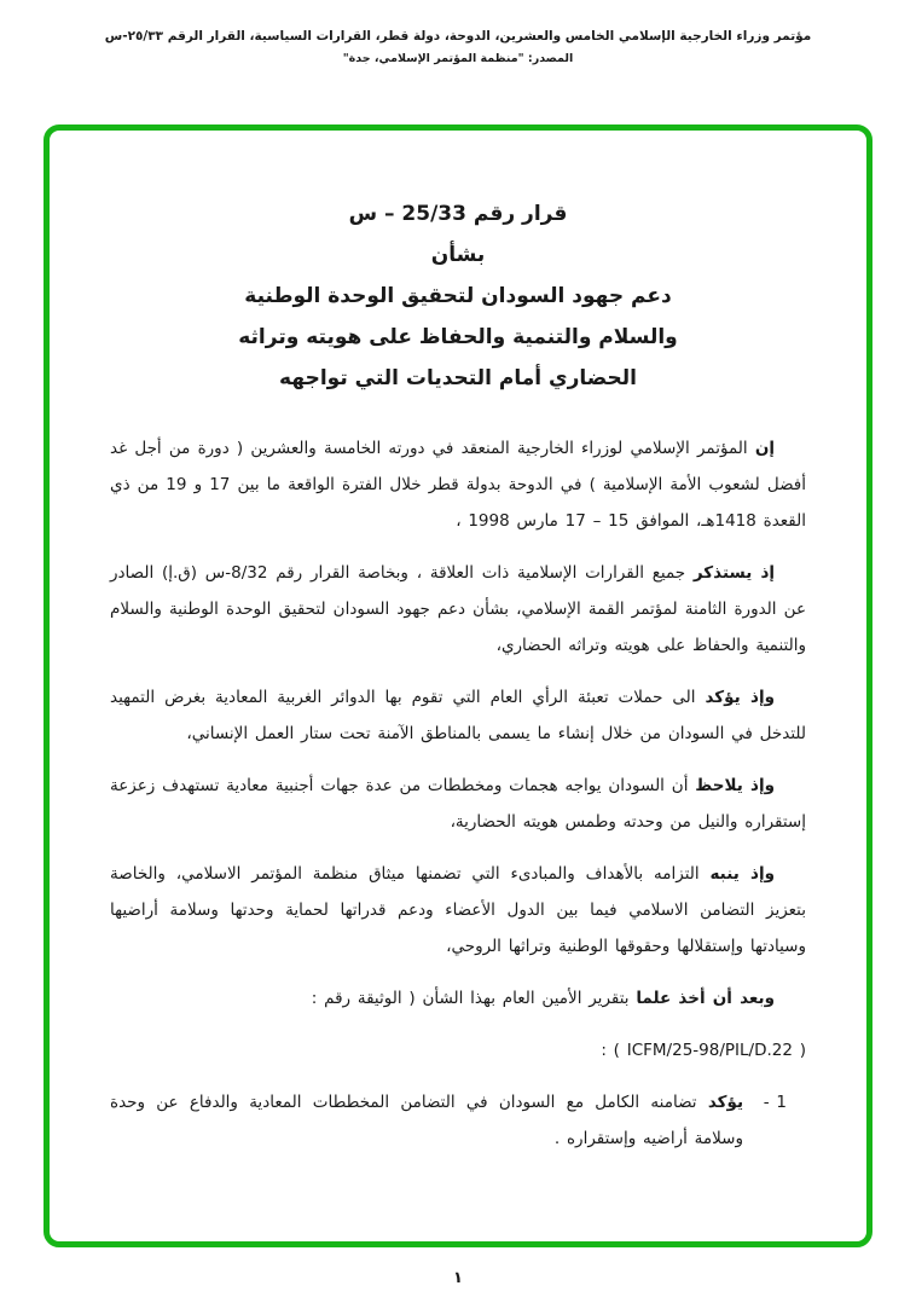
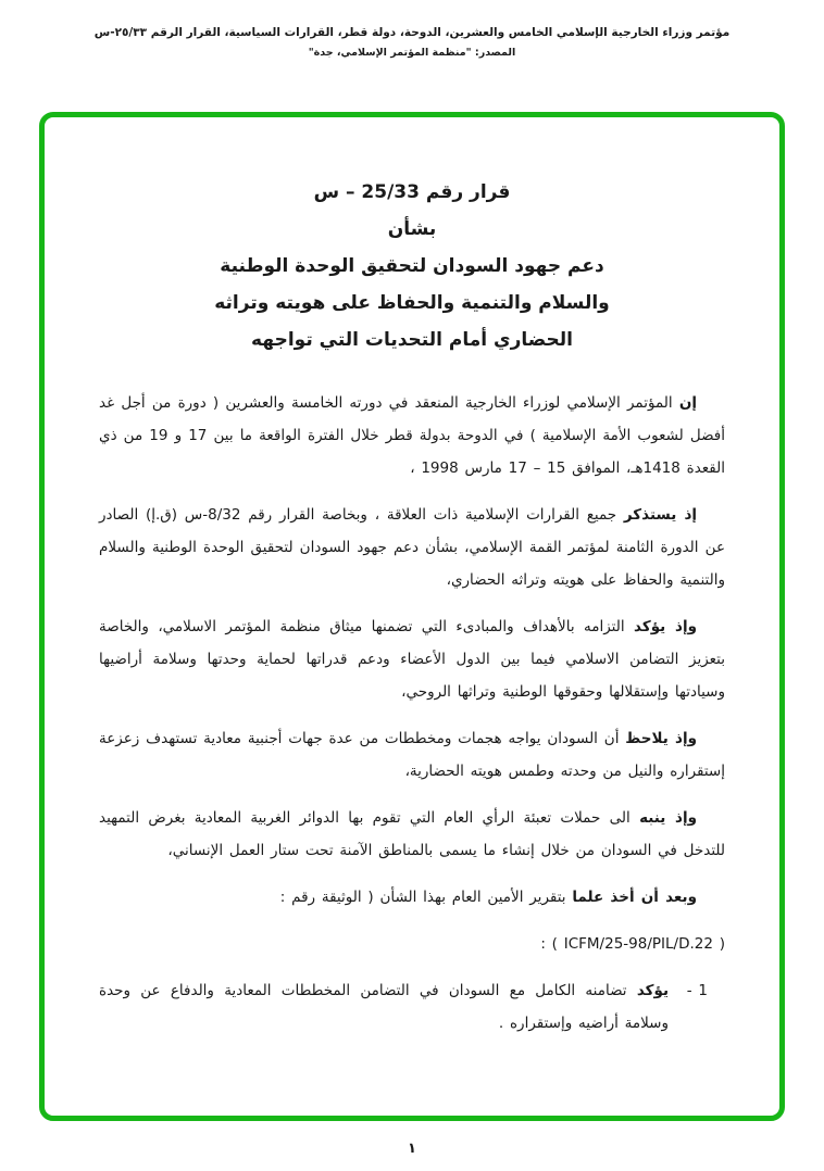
  مؤتمر وزراء الخارجية الإسلامي الخامس والعشرين، الدوحة، دولة قطر، القرارات السياسية، القرار الرقم ٢٥/٣٣-س
  المصدر: "منظمة المؤتمر الإسلامي، جدة"
  قرار رقم 25/33 – س
  بشأن
  دعم جهود السودان لتحقيق الوحدة الوطنية
  والسلام والتنمية والحفاظ على هويته وتراثه
  الحضاري أمام التحديات التي تواجهه
  إن المؤتمر الإسلامي لوزراء الخارجية المنعقد في دورته الخامسة والعشرين ( دورة من أجل غد أفضل لشعوب الأمة الإسلامية ) في الدوحة بدولة قطر خلال الفترة الواقعة ما بين 17 و 19 من ذي القعدة 1418هـ، الموافق 15 – 17 مارس 1998 ،
  إذ يستذكر جميع القرارات الإسلامية ذات العلاقة ، وبخاصة القرار رقم 8/32-س (ق.إ) الصادر عن الدورة الثامنة لمؤتمر القمة الإسلامي، بشأن دعم جهود السودان لتحقيق الوحدة الوطنية والسلام والتنمية والحفاظ على هويته وتراثه الحضاري،
- وإذ يؤكد الى حملات تعبئة الرأي العام التي تقوم بها الدوائر الغربية المعادية بغرض التمهيد للتدخل في السودان من خلال إنشاء ما يسمى بالمناطق الآمنة تحت ستار العمل الإنساني،
+ وإذ يؤكد التزامه بالأهداف والمبادىء التي تضمنها ميثاق منظمة المؤتمر الاسلامي، والخاصة بتعزيز التضامن الاسلامي فيما بين الدول الأعضاء ودعم قدراتها لحماية وحدتها وسلامة أراضيها وسيادتها وإستقلالها وحقوقها الوطنية وتراثها الروحي،
  وإذ يلاحظ أن السودان يواجه هجمات ومخططات من عدة جهات أجنبية معادية تستهدف زعزعة إستقراره والنيل من وحدته وطمس هويته الحضارية،
- وإذ ينبه التزامه بالأهداف والمبادىء التي تضمنها ميثاق منظمة المؤتمر الاسلامي، والخاصة بتعزيز التضامن الاسلامي فيما بين الدول الأعضاء ودعم قدراتها لحماية وحدتها وسلامة أراضيها وسيادتها وإستقلالها وحقوقها الوطنية وتراثها الروحي،
+ وإذ ينبه الى حملات تعبئة الرأي العام التي تقوم بها الدوائر الغربية المعادية بغرض التمهيد للتدخل في السودان من خلال إنشاء ما يسمى بالمناطق الآمنة تحت ستار العمل الإنساني،
  وبعد أن أخذ علما بتقرير الأمين العام بهذا الشأن ( الوثيقة رقم :
  ( ICFM/25-98/PIL/D.22 ) :
  1 -
  يؤكد تضامنه الكامل مع السودان في التضامن المخططات المعادية والدفاع عن وحدة وسلامة أراضيه وإستقراره .
  ١
